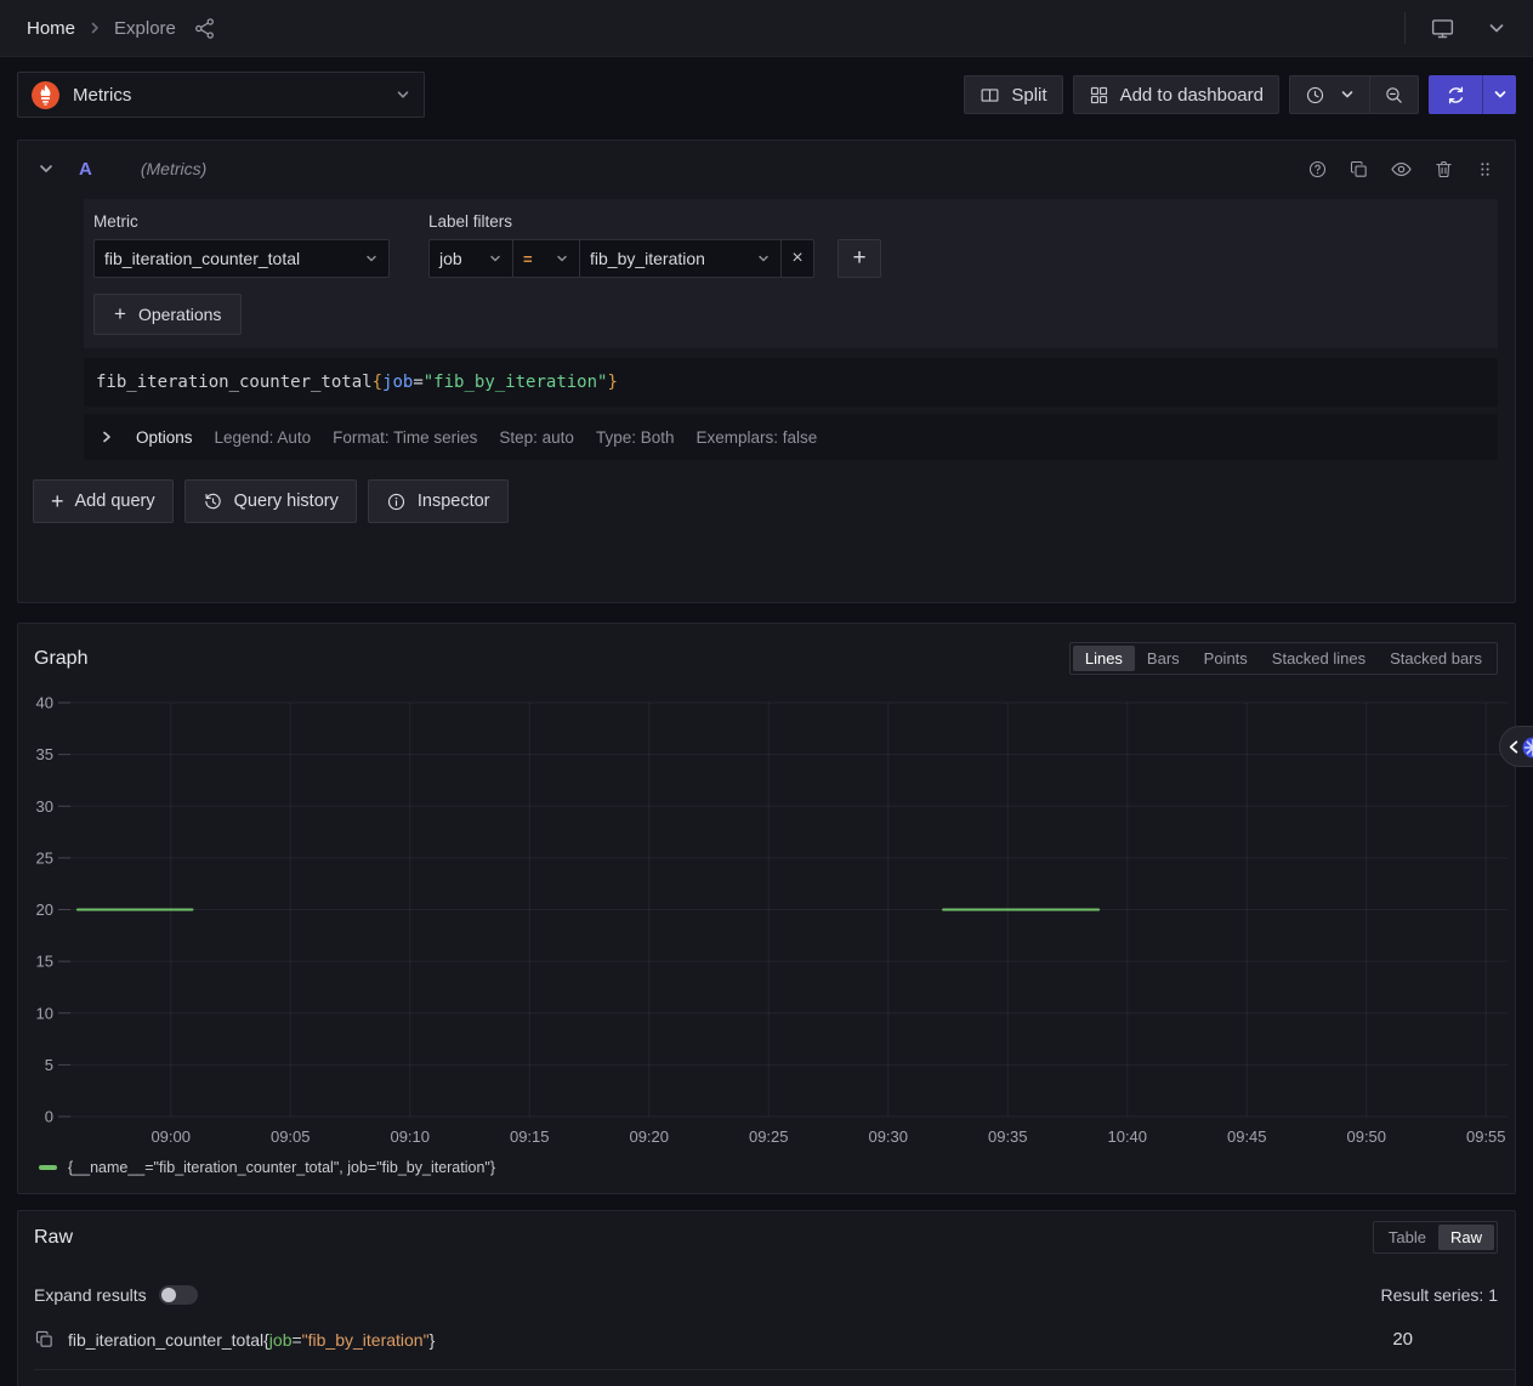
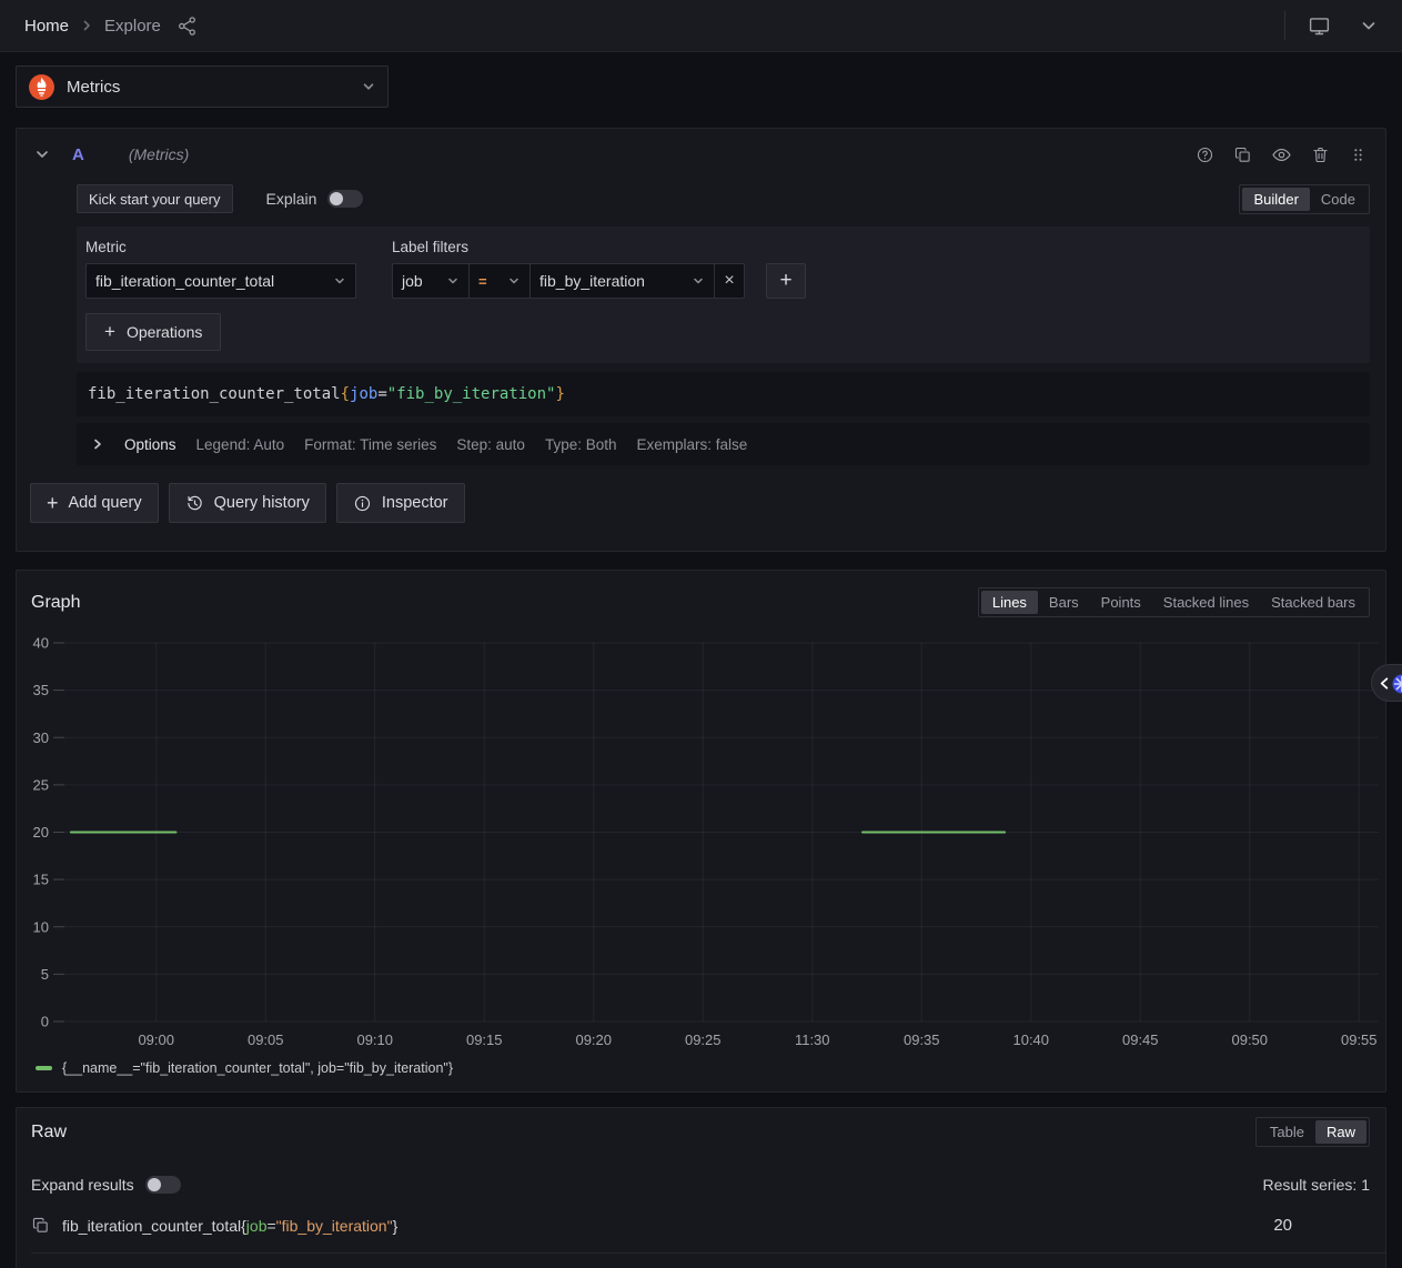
  Home
  Explore
  Metrics
- Split
- Add to dashboard
  A
  (Metrics)
+ Kick start your query
+ Explain
+ Builder
+ Code
  Metric
  fib_iteration_counter_total
  Label filters
  job
  =
  fib_by_iteration
  ×
  +
  +
  Operations
  fib_iteration_counter_total{job="fib_by_iteration"}
  Options
  Legend: Auto
  Format: Time series
  Step: auto
  Type: Both
  Exemplars: false
  +
  Add query
  Query history
  Inspector
  Graph
  Lines
  Bars
  Points
  Stacked lines
  Stacked bars
  0
  5
  10
  15
  20
  25
  30
  35
  40
  09:00
  09:05
  09:10
  09:15
  09:20
  09:25
- 09:30
+ 11:30
  09:35
  10:40
  09:45
  09:50
  09:55
  {__name__="fib_iteration_counter_total", job="fib_by_iteration"}
  Raw
  Table
  Raw
  Expand results
  Result series: 1
  fib_iteration_counter_total{job="fib_by_iteration"}
  20
